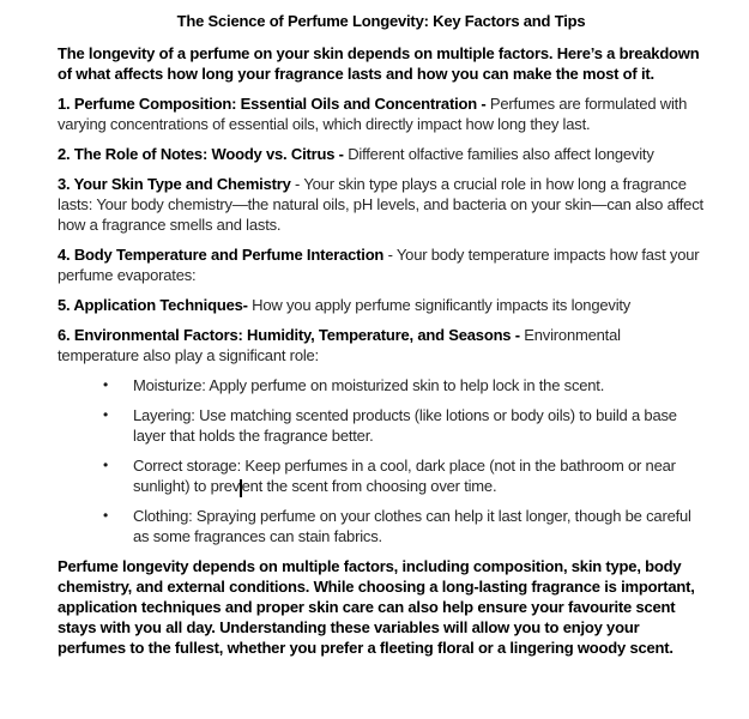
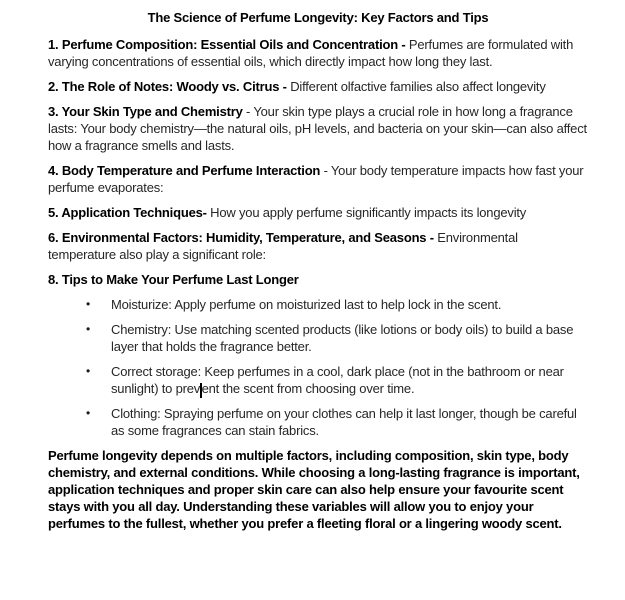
  The Science of Perfume Longevity: Key Factors and Tips
- The longevity of a perfume on your skin depends on multiple factors. Here’s a breakdown of what affects how long your fragrance lasts and how you can make the most of it.
  1. Perfume Composition: Essential Oils and Concentration - Perfumes are formulated with varying concentrations of essential oils, which directly impact how long they last.
  2. The Role of Notes: Woody vs. Citrus - Different olfactive families also affect longevity
  3. Your Skin Type and Chemistry - Your skin type plays a crucial role in how long a fragrance lasts: Your body chemistry—the natural oils, pH levels, and bacteria on your skin—can also affect how a fragrance smells and lasts.
  4. Body Temperature and Perfume Interaction - Your body temperature impacts how fast your perfume evaporates:
  5. Application Techniques- How you apply perfume significantly impacts its longevity
  6. Environmental Factors: Humidity, Temperature, and Seasons - Environmental temperature also play a significant role:
+ 8. Tips to Make Your Perfume Last Longer
  •
- Moisturize: Apply perfume on moisturized skin to help lock in the scent.
+ Moisturize: Apply perfume on moisturized last to help lock in the scent.
  •
- Layering: Use matching scented products (like lotions or body oils) to build a base layer that holds the fragrance better.
+ Chemistry: Use matching scented products (like lotions or body oils) to build a base layer that holds the fragrance better.
  •
  Correct storage: Keep perfumes in a cool, dark place (not in the bathroom or near sunlight) to prevent the scent from choosing over time.
  •
  Clothing: Spraying perfume on your clothes can help it last longer, though be careful as some fragrances can stain fabrics.
  Perfume longevity depends on multiple factors, including composition, skin type, body chemistry, and external conditions. While choosing a long-lasting fragrance is important, application techniques and proper skin care can also help ensure your favourite scent stays with you all day. Understanding these variables will allow you to enjoy your perfumes to the fullest, whether you prefer a fleeting floral or a lingering woody scent.
